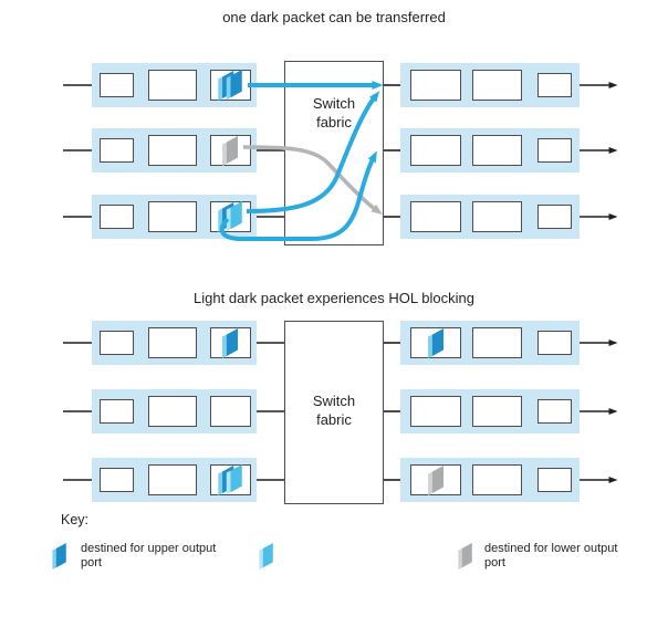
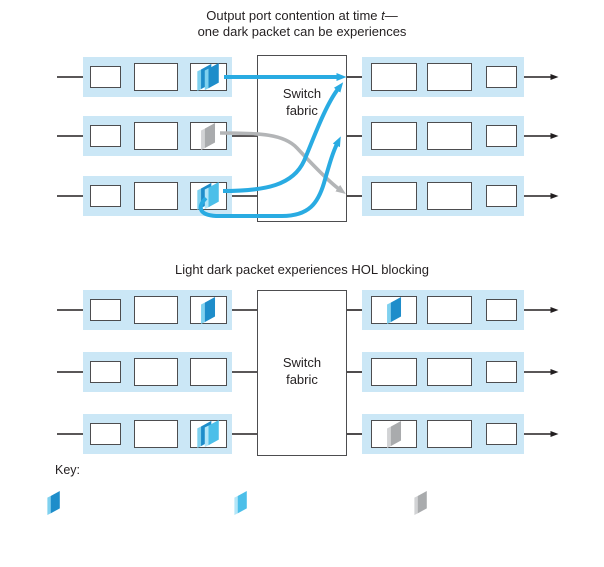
+ Output port contention at time t—
- one dark packet can be transferred
+ one dark packet can be experiences
  Switch
  fabric
  Light dark packet experiences HOL blocking
  Switch
  fabric
  Key:
- destined for upper output port
- destined for lower output port
